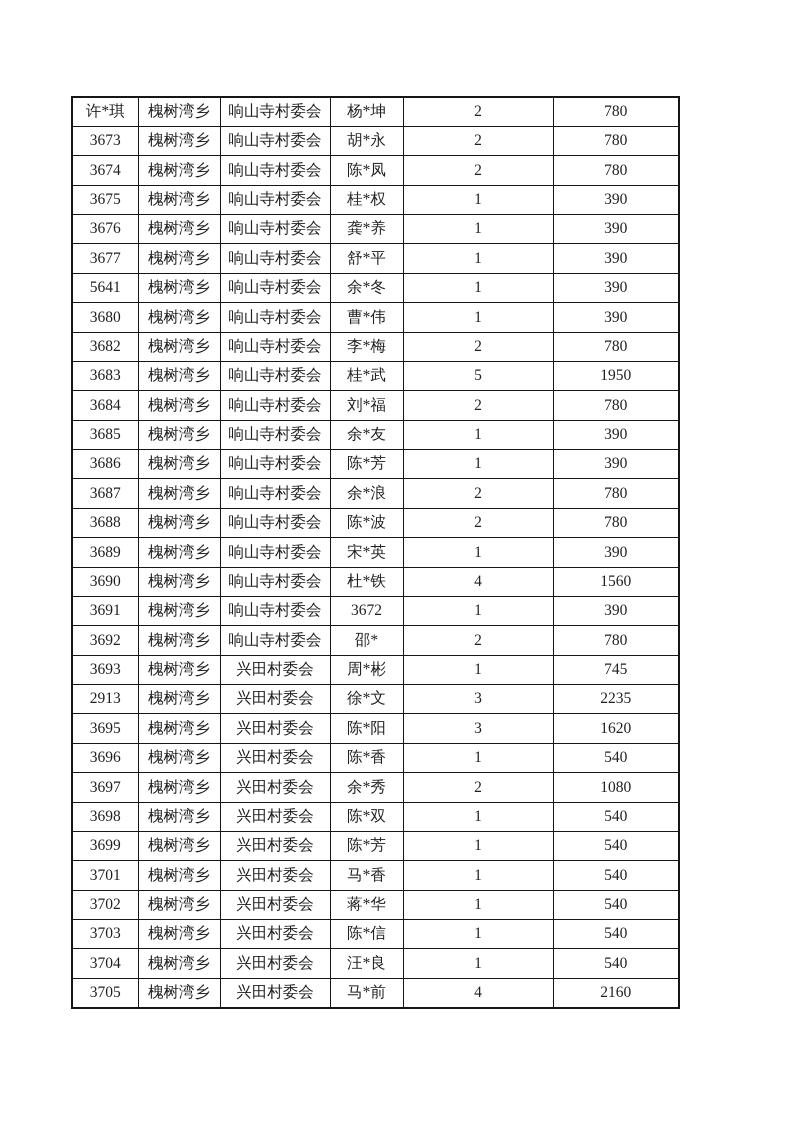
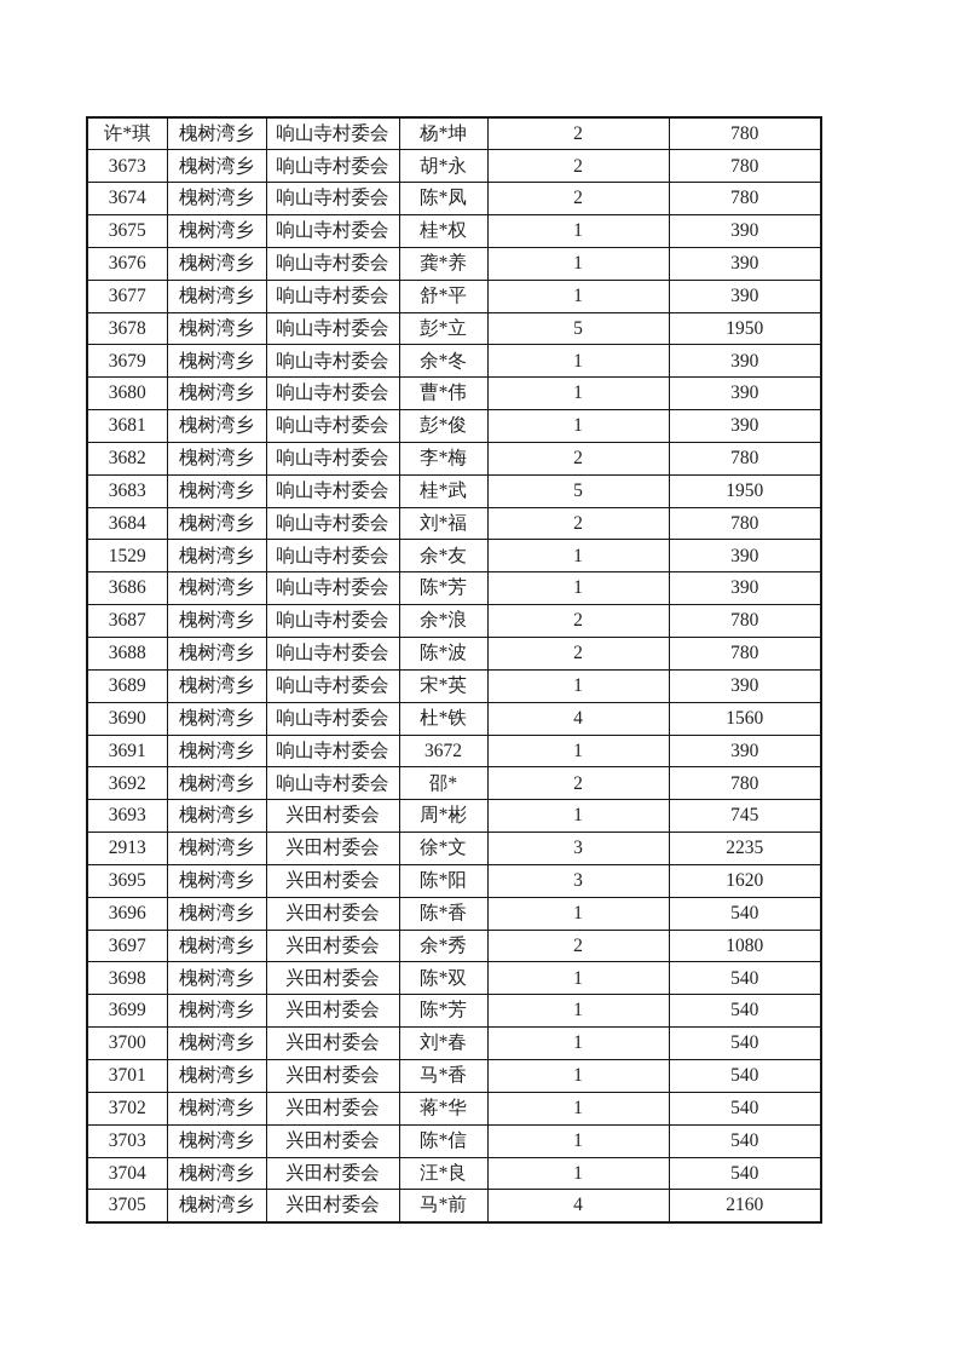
  许*琪	槐树湾乡	响山寺村委会	杨*坤	2	780
  3673	槐树湾乡	响山寺村委会	胡*永	2	780
  3674	槐树湾乡	响山寺村委会	陈*凤	2	780
  3675	槐树湾乡	响山寺村委会	桂*权	1	390
  3676	槐树湾乡	响山寺村委会	龚*养	1	390
  3677	槐树湾乡	响山寺村委会	舒*平	1	390
+ 3678	槐树湾乡	响山寺村委会	彭*立	5	1950
- 5641	槐树湾乡	响山寺村委会	余*冬	1	390
+ 3679	槐树湾乡	响山寺村委会	余*冬	1	390
  3680	槐树湾乡	响山寺村委会	曹*伟	1	390
+ 3681	槐树湾乡	响山寺村委会	彭*俊	1	390
  3682	槐树湾乡	响山寺村委会	李*梅	2	780
  3683	槐树湾乡	响山寺村委会	桂*武	5	1950
  3684	槐树湾乡	响山寺村委会	刘*福	2	780
- 3685	槐树湾乡	响山寺村委会	余*友	1	390
+ 1529	槐树湾乡	响山寺村委会	余*友	1	390
  3686	槐树湾乡	响山寺村委会	陈*芳	1	390
  3687	槐树湾乡	响山寺村委会	余*浪	2	780
  3688	槐树湾乡	响山寺村委会	陈*波	2	780
  3689	槐树湾乡	响山寺村委会	宋*英	1	390
  3690	槐树湾乡	响山寺村委会	杜*铁	4	1560
  3691	槐树湾乡	响山寺村委会	3672	1	390
  3692	槐树湾乡	响山寺村委会	邵*	2	780
  3693	槐树湾乡	兴田村委会	周*彬	1	745
  2913	槐树湾乡	兴田村委会	徐*文	3	2235
  3695	槐树湾乡	兴田村委会	陈*阳	3	1620
  3696	槐树湾乡	兴田村委会	陈*香	1	540
  3697	槐树湾乡	兴田村委会	余*秀	2	1080
  3698	槐树湾乡	兴田村委会	陈*双	1	540
  3699	槐树湾乡	兴田村委会	陈*芳	1	540
+ 3700	槐树湾乡	兴田村委会	刘*春	1	540
  3701	槐树湾乡	兴田村委会	马*香	1	540
  3702	槐树湾乡	兴田村委会	蒋*华	1	540
  3703	槐树湾乡	兴田村委会	陈*信	1	540
  3704	槐树湾乡	兴田村委会	汪*良	1	540
  3705	槐树湾乡	兴田村委会	马*前	4	2160
